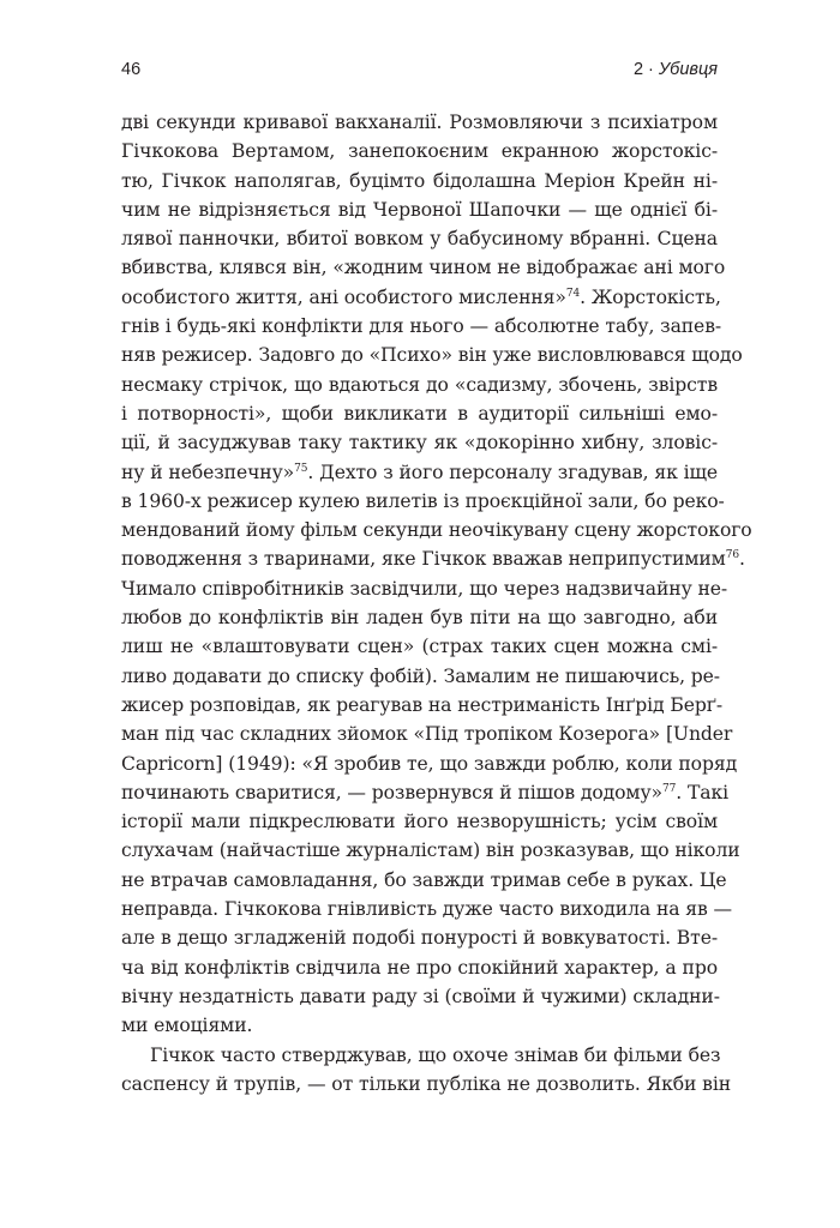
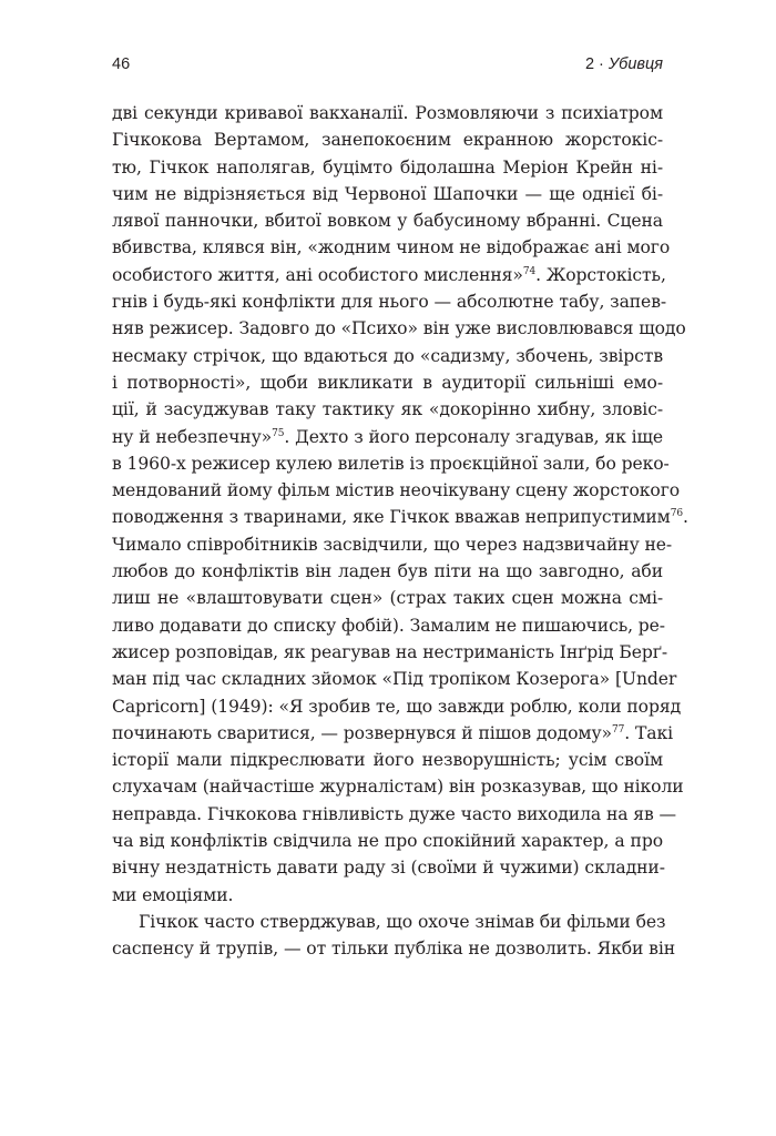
  46
  2 · Убивця
  дві секунди кривавої вакханалії. Розмовляючи з психіатром
  Гічкокова Вертамом, занепокоєним екранною жорстокіс-
  тю, Гічкок наполягав, буцімто бідолашна Меріон Крейн ні-
  чим не відрізняється від Червоної Шапочки — ще однієї бі-
  лявої панночки, вбитої вовком у бабусиному вбранні. Сцена
  вбивства, клявся він, «жодним чином не відображає ані мого
  особистого життя, ані особистого мислення»74. Жорстокість,
  гнів і будь-які конфлікти для нього — абсолютне табу, запев-
  няв режисер. Задовго до «Психо» він уже висловлювався щодо
  несмаку стрічок, що вдаються до «садизму, збочень, звірств
  і потворності», щоби викликати в аудиторії сильніші емо-
  ції, й засуджував таку тактику як «докорінно хибну, зловіс-
  ну й небезпечну»75. Дехто з його персоналу згадував, як іще
  в 1960-х режисер кулею вилетів із проєкційної зали, бо реко-
- мендований йому фільм секунди неочікувану сцену жорстокого
+ мендований йому фільм містив неочікувану сцену жорстокого
  поводження з тваринами, яке Гічкок вважав неприпустимим76.
  Чимало співробітників засвідчили, що через надзвичайну не-
  любов до конфліктів він ладен був піти на що завгодно, аби
  лиш не «влаштовувати сцен» (страх таких сцен можна смі-
  ливо додавати до списку фобій). Замалим не пишаючись, ре-
  жисер розповідав, як реагував на нестриманість Інґрід Берґ-
  ман під час складних зйомок «Під тропіком Козерога» [Under
  Capricorn] (1949): «Я зробив те, що завжди роблю, коли поряд
  починають сваритися, — розвернувся й пішов додому»77. Такі
  історії мали підкреслювати його незворушність; усім своїм
  слухачам (найчастіше журналістам) він розказував, що ніколи
- не втрачав самовладання, бо завжди тримав себе в руках. Це
  неправда. Гічкокова гнівливість дуже часто виходила на яв —
- але в дещо згладженій подобі понурості й вовкуватості. Вте-
  ча від конфліктів свідчила не про спокійний характер, а про
  вічну нездатність давати раду зі (своїми й чужими) складни-
  ми емоціями.
  Гічкок часто стверджував, що охоче знімав би фільми без
  саспенсу й трупів, — от тільки публіка не дозволить. Якби він
